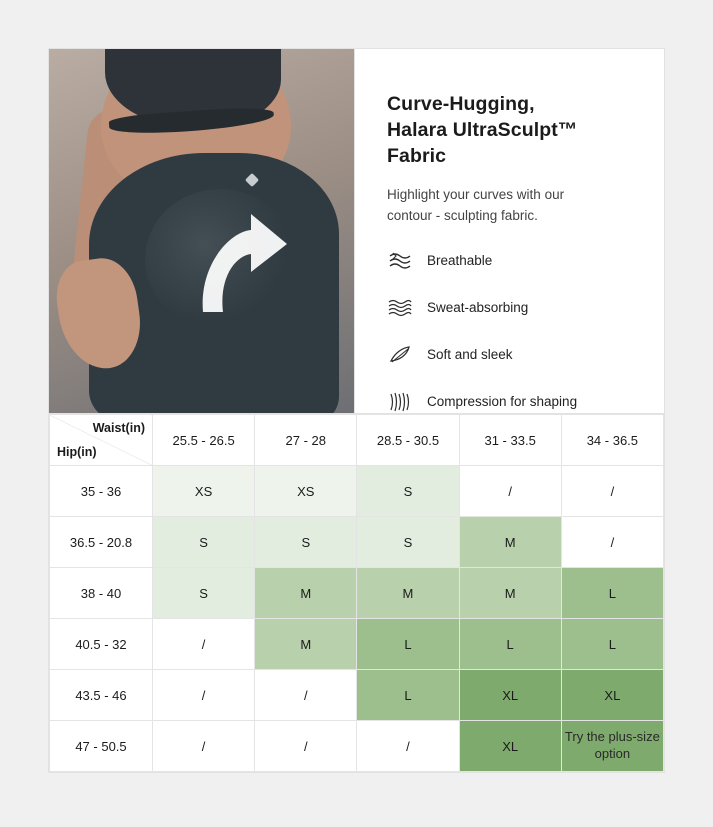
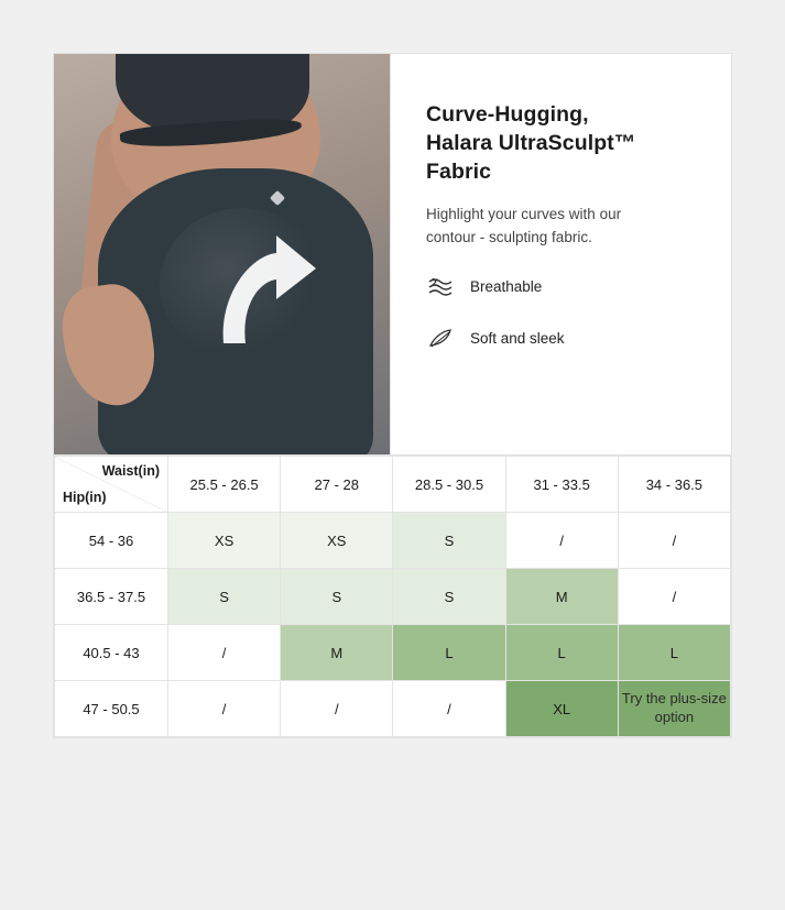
  Curve-Hugging,
  Halara UltraSculpt™ Fabric
  Highlight your curves with our
  contour - sculpting fabric.
  Breathable
- Sweat-absorbing
  Soft and sleek
- Compression for shaping
  Waist(in) Hip(in)	25.5 - 26.5	27 - 28	28.5 - 30.5	31 - 33.5	34 - 36.5
- 35 - 36	XS	XS	S	/	/
+ 54 - 36	XS	XS	S	/	/
- 36.5 - 20.8	S	S	S	M	/
+ 36.5 - 37.5	S	S	S	M	/
- 38 - 40	S	M	M	M	L
- 40.5 - 32	/	M	L	L	L
+ 40.5 - 43	/	M	L	L	L
- 43.5 - 46	/	/	L	XL	XL
  47 - 50.5	/	/	/	XL	Try the plus-size option
